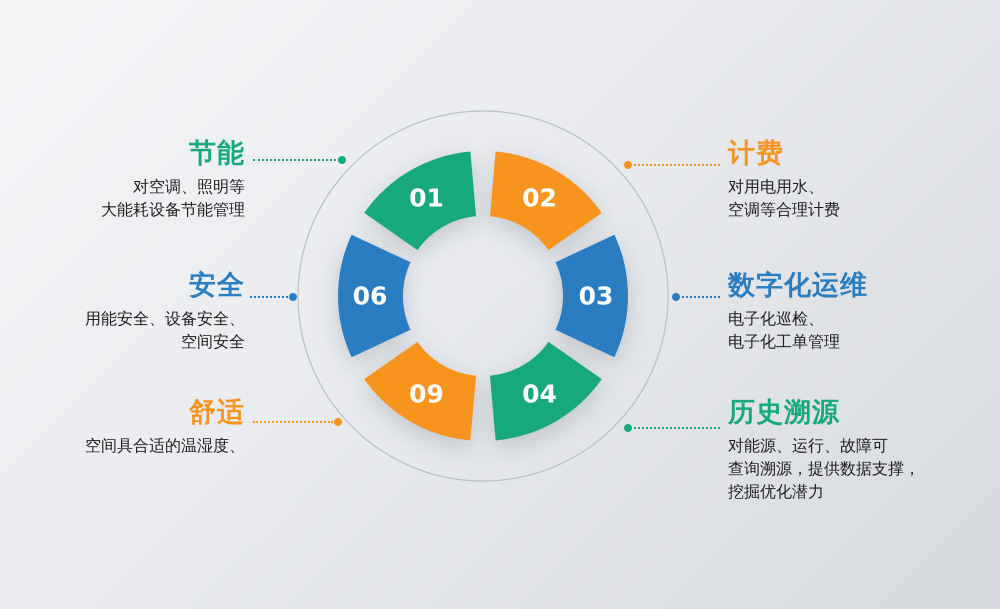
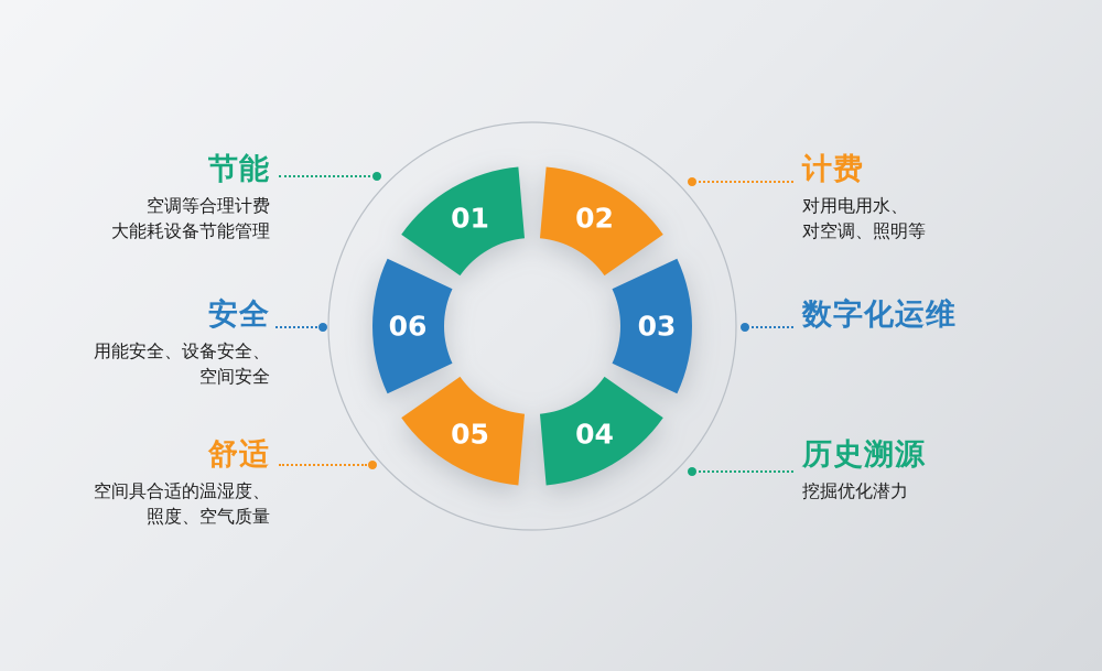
  01
  02
  03
  04
- 09
+ 05
  06
  节能
- 对空调、照明等
+ 空调等合理计费
  大能耗设备节能管理
  安全
  用能安全、设备安全、
  空间安全
  舒适
  空间具合适的温湿度、
+ 照度、空气质量
  计费
  对用电用水、
- 空调等合理计费
+ 对空调、照明等
  数字化运维
- 电子化巡检、
- 电子化工单管理
  历史溯源
- 对能源、运行、故障可
- 查询溯源，提供数据支撑，
  挖掘优化潜力
